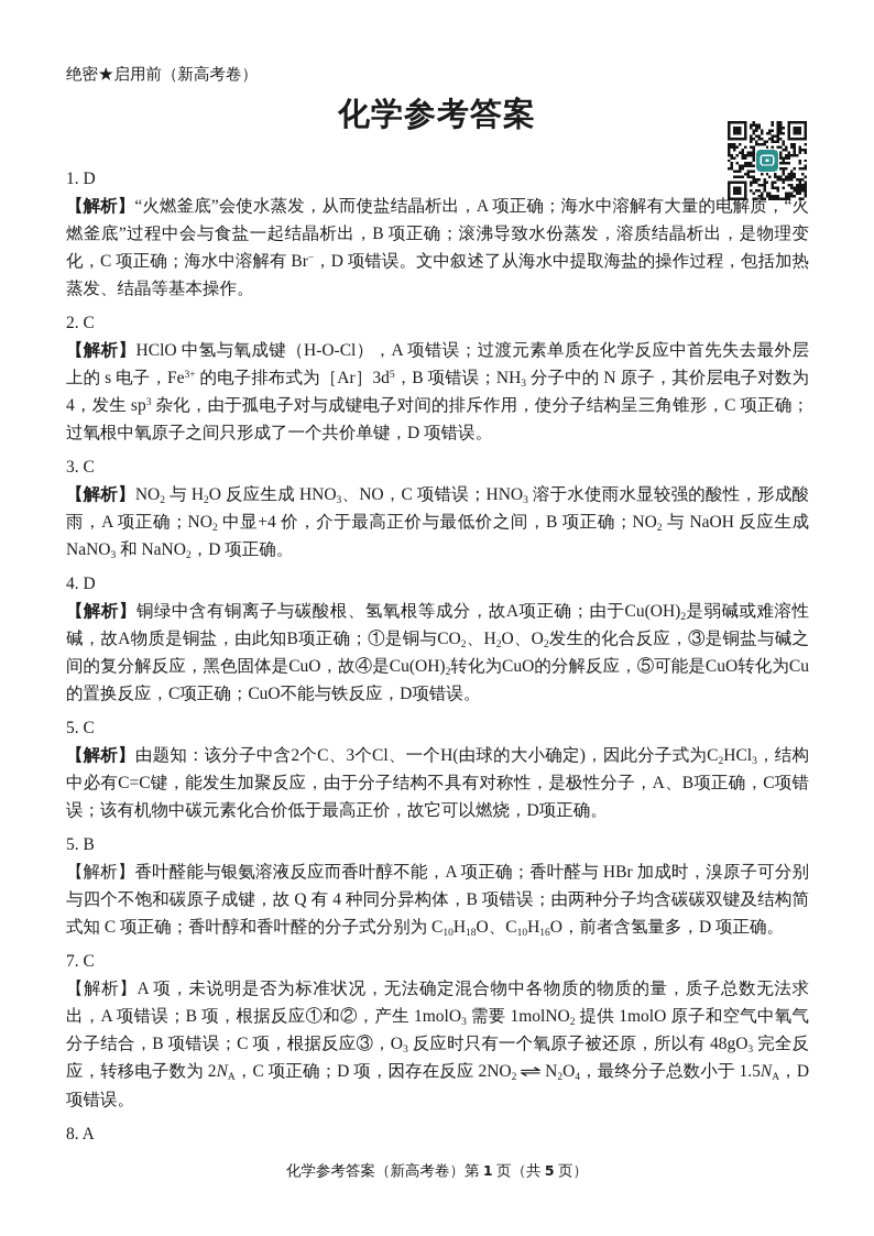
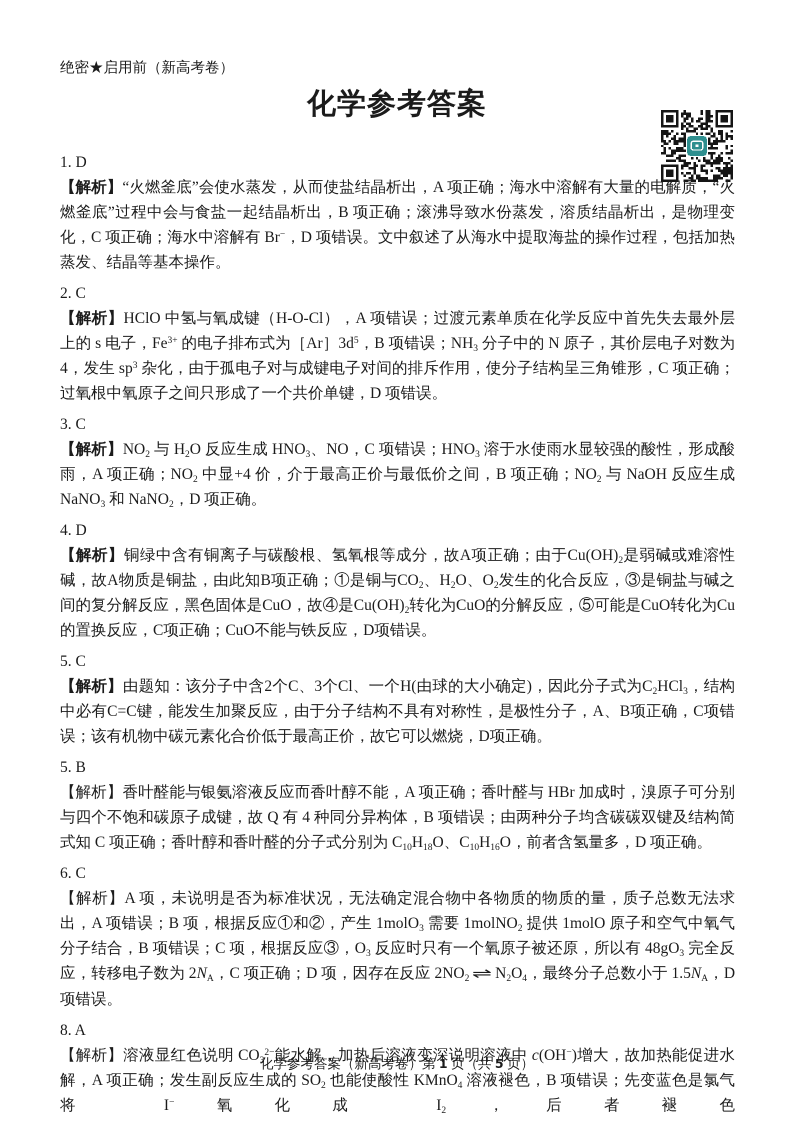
  绝密★启用前（新高考卷）
  化学参考答案
  1. D
  【解析】“火燃釜底”会使水蒸发，从而使盐结晶析出，A 项正确；海水中溶解有大量的电解质，“火燃釜底”过程中会与食盐一起结晶析出，B 项正确；滚沸导致水份蒸发，溶质结晶析出，是物理变化，C 项正确；海水中溶解有 Br−，D 项错误。文中叙述了从海水中提取海盐的操作过程，包括加热蒸发、结晶等基本操作。
  2. C
  【解析】HClO 中氢与氧成键（H-O-Cl），A 项错误；过渡元素单质在化学反应中首先失去最外层上的 s 电子，Fe3+ 的电子排布式为［Ar］3d5，B 项错误；NH3 分子中的 N 原子，其价层电子对数为 4，发生 sp3 杂化，由于孤电子对与成键电子对间的排斥作用，使分子结构呈三角锥形，C 项正确；过氧根中氧原子之间只形成了一个共价单键，D 项错误。
  3. C
  【解析】NO2 与 H2O 反应生成 HNO3、NO，C 项错误；HNO3 溶于水使雨水显较强的酸性，形成酸雨，A 项正确；NO2 中显+4 价，介于最高正价与最低价之间，B 项正确；NO2 与 NaOH 反应生成 NaNO3 和 NaNO2，D 项正确。
  4. D
  【解析】铜绿中含有铜离子与碳酸根、氢氧根等成分，故A项正确；由于Cu(OH)2是弱碱或难溶性碱，故A物质是铜盐，由此知B项正确；①是铜与CO2、H2O、O2发生的化合反应，③是铜盐与碱之间的复分解反应，黑色固体是CuO，故④是Cu(OH)2转化为CuO的分解反应，⑤可能是CuO转化为Cu的置换反应，C项正确；CuO不能与铁反应，D项错误。
  5. C
  【解析】由题知：该分子中含2个C、3个Cl、一个H(由球的大小确定)，因此分子式为C2HCl3，结构中必有C=C键，能发生加聚反应，由于分子结构不具有对称性，是极性分子，A、B项正确，C项错误；该有机物中碳元素化合价低于最高正价，故它可以燃烧，D项正确。
  5. B
  【解析】香叶醛能与银氨溶液反应而香叶醇不能，A 项正确；香叶醛与 HBr 加成时，溴原子可分别与四个不饱和碳原子成键，故 Q 有 4 种同分异构体，B 项错误；由两种分子均含碳碳双键及结构简式知 C 项正确；香叶醇和香叶醛的分子式分别为 C10H18O、C10H16O，前者含氢量多，D 项正确。
- 7. C
+ 6. C
  【解析】A 项，未说明是否为标准状况，无法确定混合物中各物质的物质的量，质子总数无法求出，A 项错误；B 项，根据反应①和②，产生 1molO3 需要 1molNO2 提供 1molO 原子和空气中氧气分子结合，B 项错误；C 项，根据反应③，O3 反应时只有一个氧原子被还原，所以有 48gO3 完全反应，转移电子数为 2NA，C 项正确；D 项，因存在反应 2NO2⇌ N2O4，最终分子总数小于 1.5NA，D 项错误。
  8. A
+ 【解析】溶液显红色说明 CO32−能水解，加热后溶液变深说明溶液中 c(OH−)增大，故加热能促进水解，A 项正确；发生副反应生成的 SO2 也能使酸性 KMnO4 溶液褪色，B 项错误；先变蓝色是氯气将 I−氧化成 I2，后者褪色
  化学参考答案（新高考卷）第 1 页（共 5 页）
